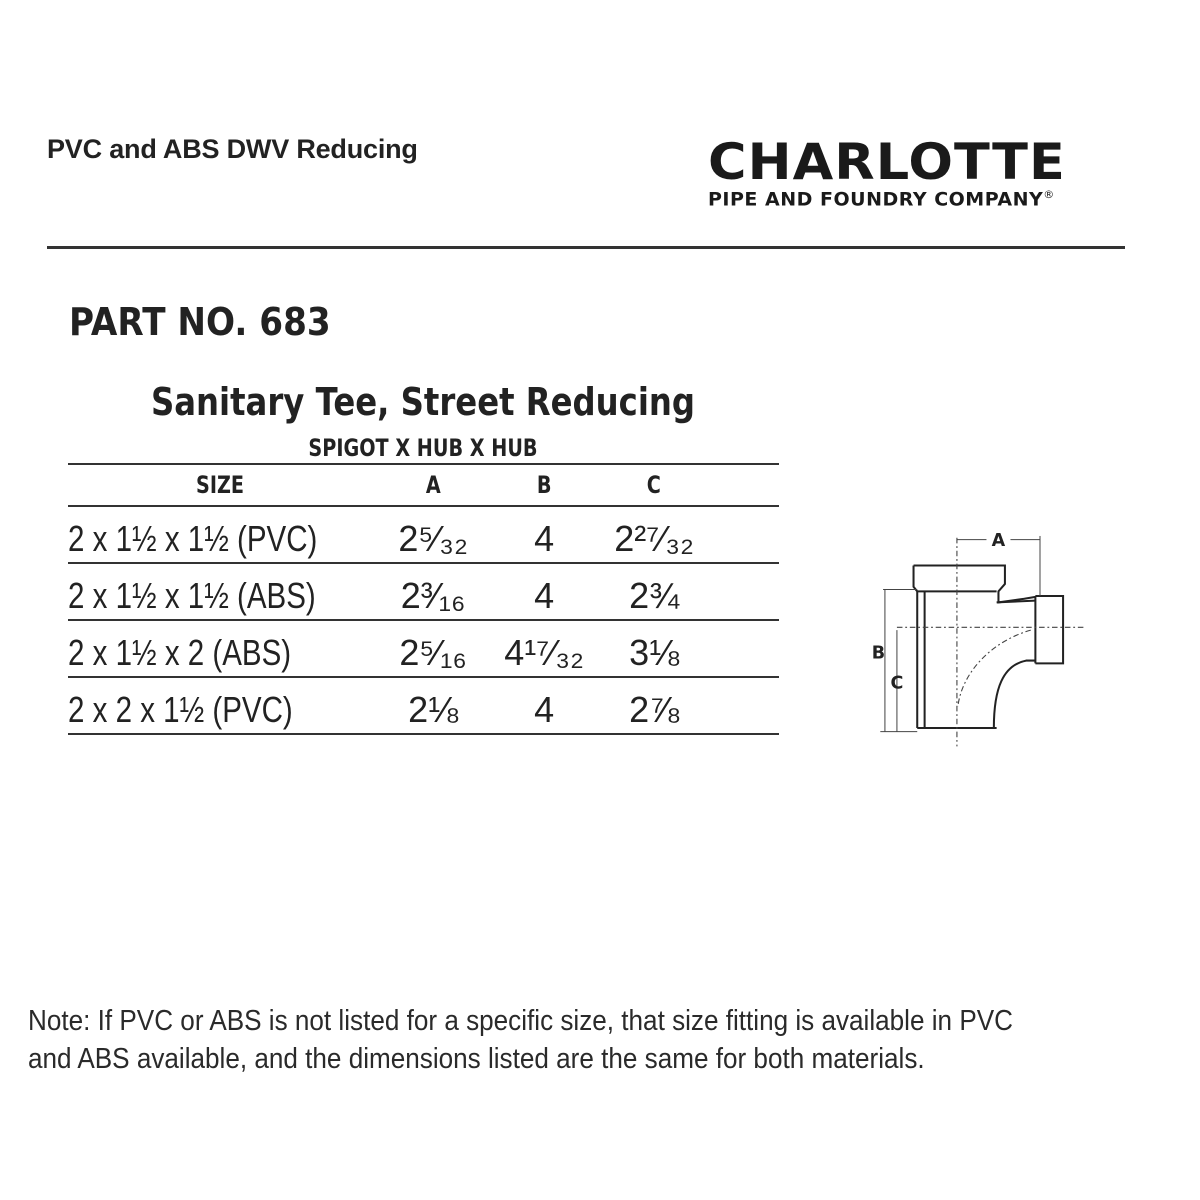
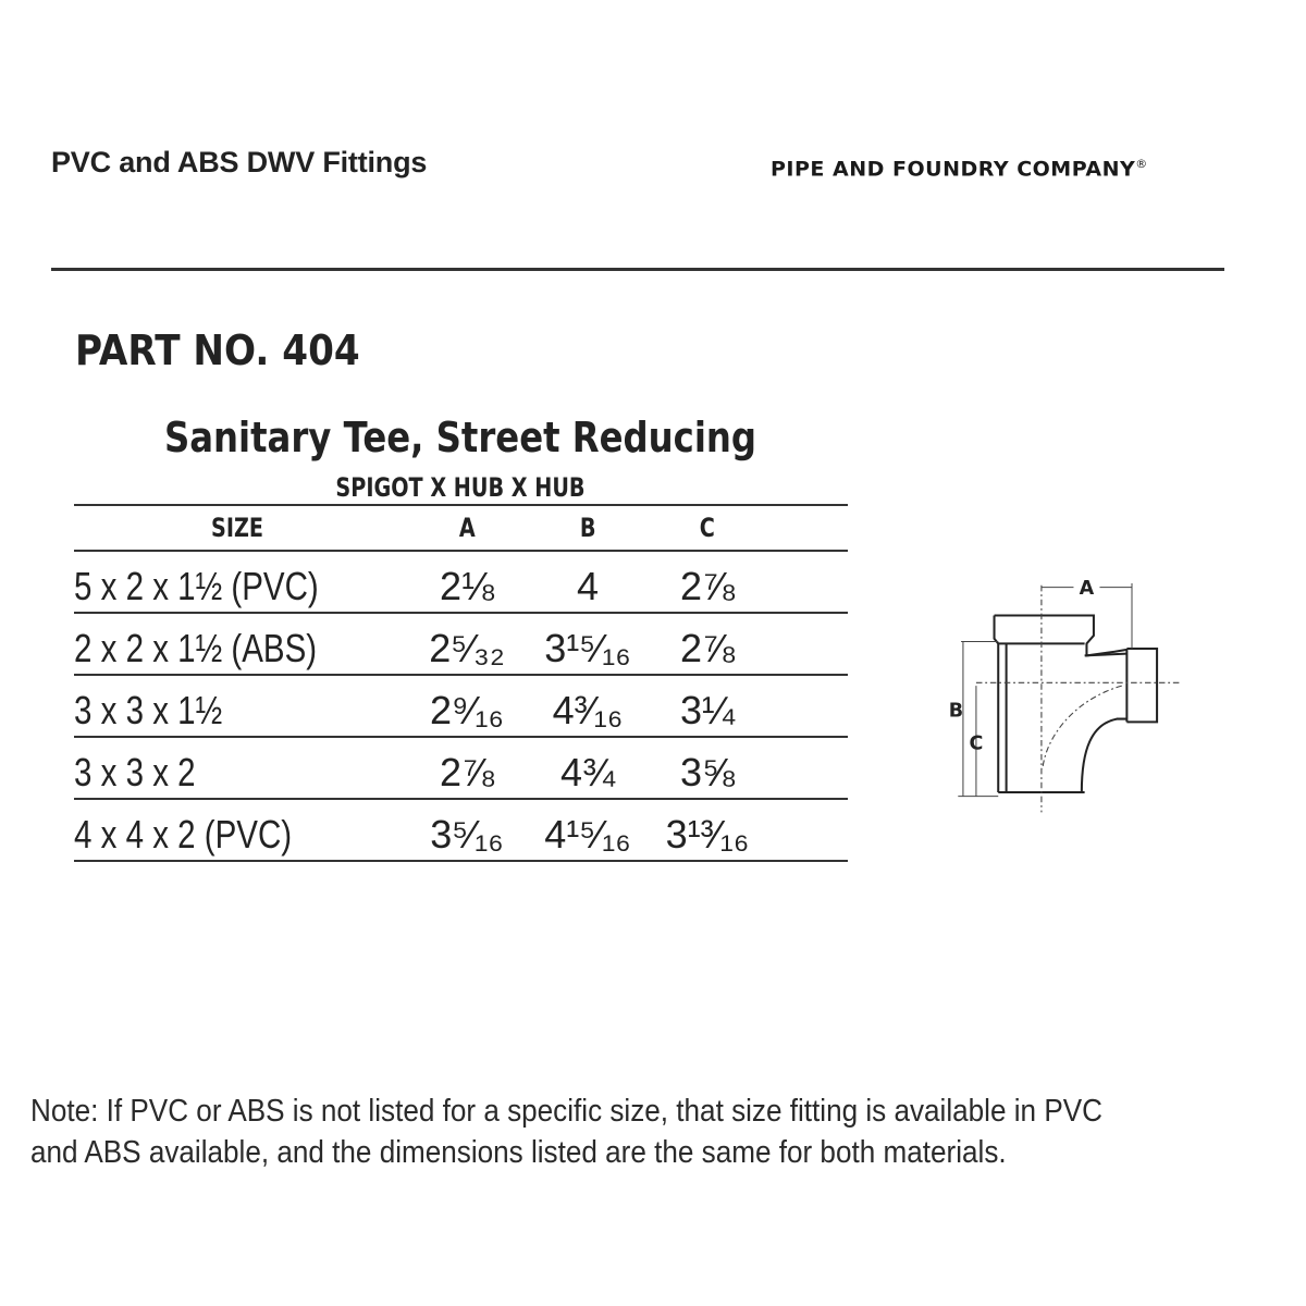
- PVC and ABS DWV Reducing
+ PVC and ABS DWV Fittings
- CHARLOTTE
  PIPE AND FOUNDRY COMPANY®
- PART NO. 683
+ PART NO. 404
  Sanitary Tee, Street Reducing
  SPIGOT X HUB X HUB
  SIZE	A	B	C
- 2 x 1½ x 1½ (PVC)	2⁵⁄₃₂	4	2²⁷⁄₃₂
- 2 x 1½ x 1½ (ABS)	2³⁄₁₆	4	2¾
- 2 x 1½ x 2 (ABS)	2⁵⁄₁₆	4¹⁷⁄₃₂	3⅛
- 2 x 2 x 1½ (PVC)	2⅛	4	2⅞
+ 5 x 2 x 1½ (PVC)	2⅛	4	2⅞
+ 2 x 2 x 1½ (ABS)	2⁵⁄₃₂	3¹⁵⁄₁₆	2⅞
+ 3 x 3 x 1½	2⁹⁄₁₆	4³⁄₁₆	3¼
+ 3 x 3 x 2	2⅞	4¾	3⅝
+ 4 x 4 x 2 (PVC)	3⁵⁄₁₆	4¹⁵⁄₁₆	3¹³⁄₁₆
  A
  B
  C
  Note: If PVC or ABS is not listed for a specific size, that size fitting is available in PVC and ABS available, and the dimensions listed are the same for both materials.
